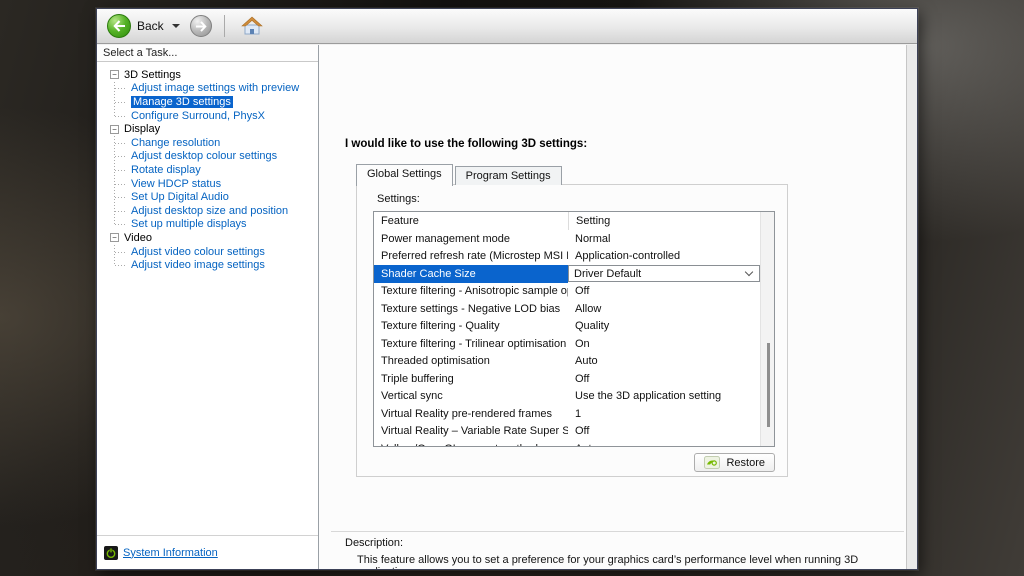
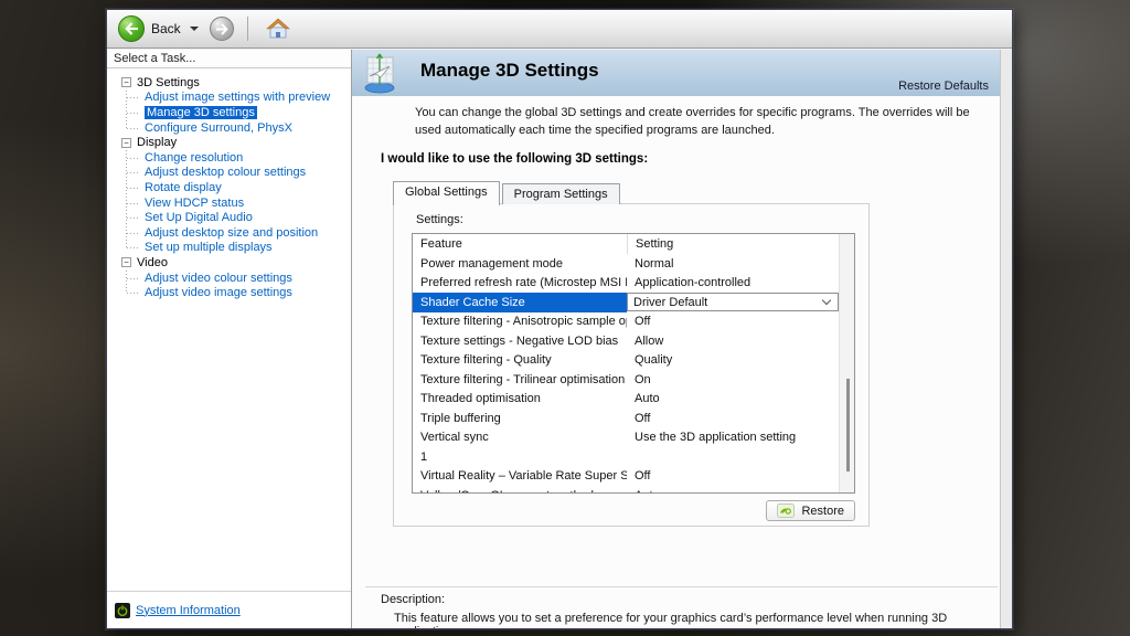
  Back
  Select a Task...
  −
  3D Settings
  Adjust image settings with preview
  Manage 3D settings
  Configure Surround, PhysX
  −
  Display
  Change resolution
  Adjust desktop colour settings
  Rotate display
  View HDCP status
  Set Up Digital Audio
  Adjust desktop size and position
  Set up multiple displays
  −
  Video
  Adjust video colour settings
  Adjust video image settings
  System Information
+ Manage 3D Settings
+ Restore Defaults
+ You can change the global 3D settings and create overrides for specific programs. The overrides will be used automatically each time the specified programs are launched.
  I would like to use the following 3D settings:
  Global Settings
  Program Settings
  Settings:
  Feature
  Setting
  Power management mode
  Normal
  Preferred refresh rate (Microstep MSI
  Application-controlled
  Shader Cache Size
  Driver Default
  Texture filtering - Anisotropic sample o
  Off
  Texture settings - Negative LOD bias
  Allow
  Texture filtering - Quality
  Quality
  Texture filtering - Trilinear optimisation
  On
  Threaded optimisation
  Auto
  Triple buffering
  Off
  Vertical sync
  Use the 3D application setting
- Virtual Reality pre-rendered frames
  1
  Virtual Reality – Variable Rate Super S
  Off
  Restore
  Description:
  This feature allows you to set a preference for your graphics card’s performance level when running 3D
